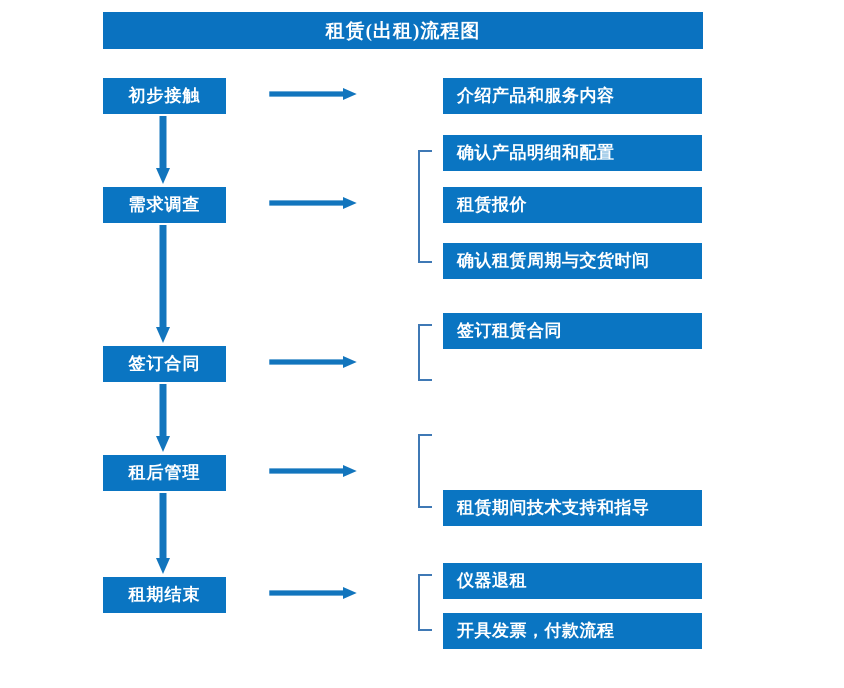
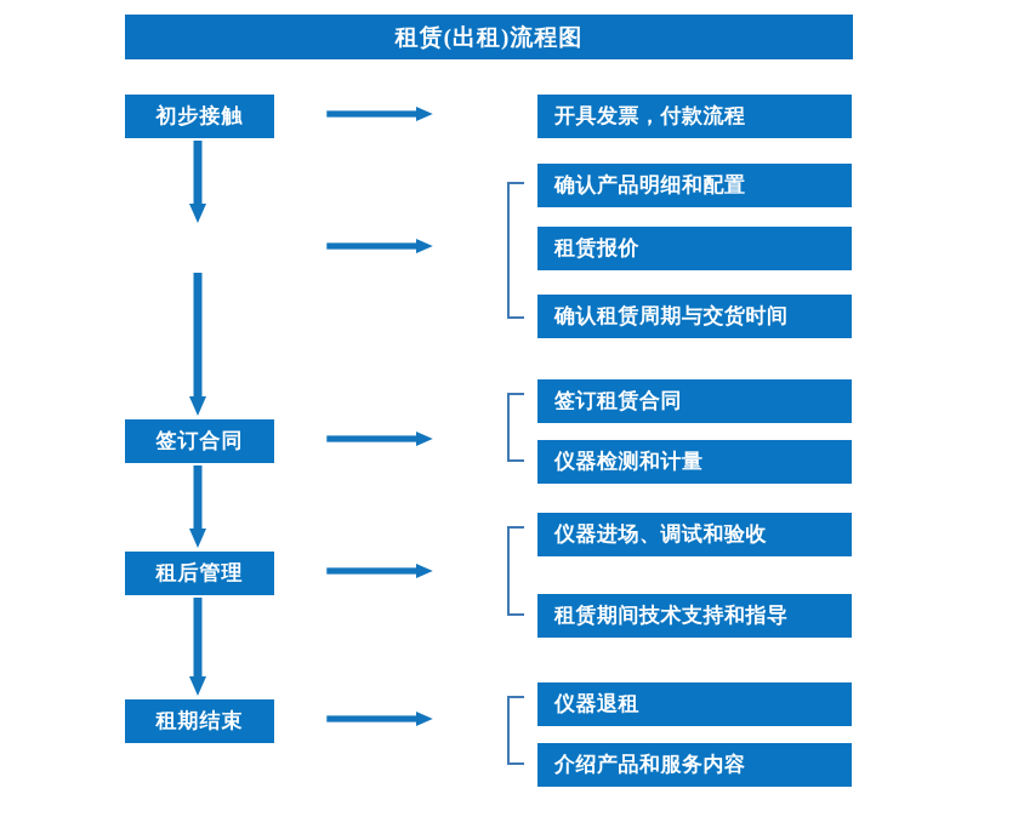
  租赁(出租)流程图
  初步接触
- 需求调查
  签订合同
  租后管理
  租期结束
- 介绍产品和服务内容
+ 开具发票，付款流程
  确认产品明细和配置
  租赁报价
  确认租赁周期与交货时间
  签订租赁合同
+ 仪器检测和计量
+ 仪器进场、调试和验收
  租赁期间技术支持和指导
  仪器退租
- 开具发票，付款流程
+ 介绍产品和服务内容
